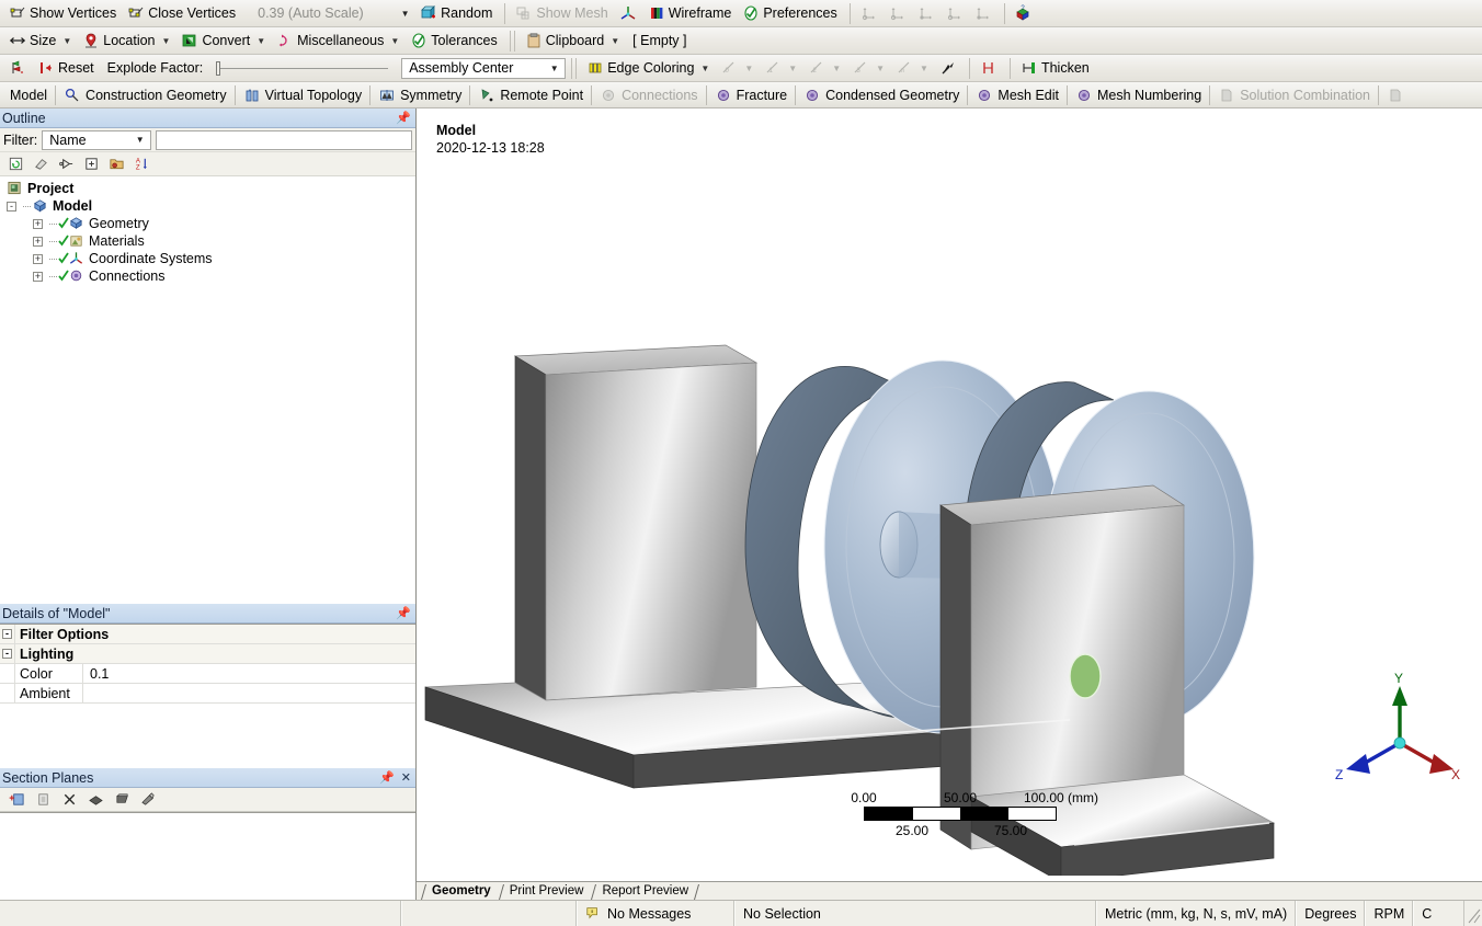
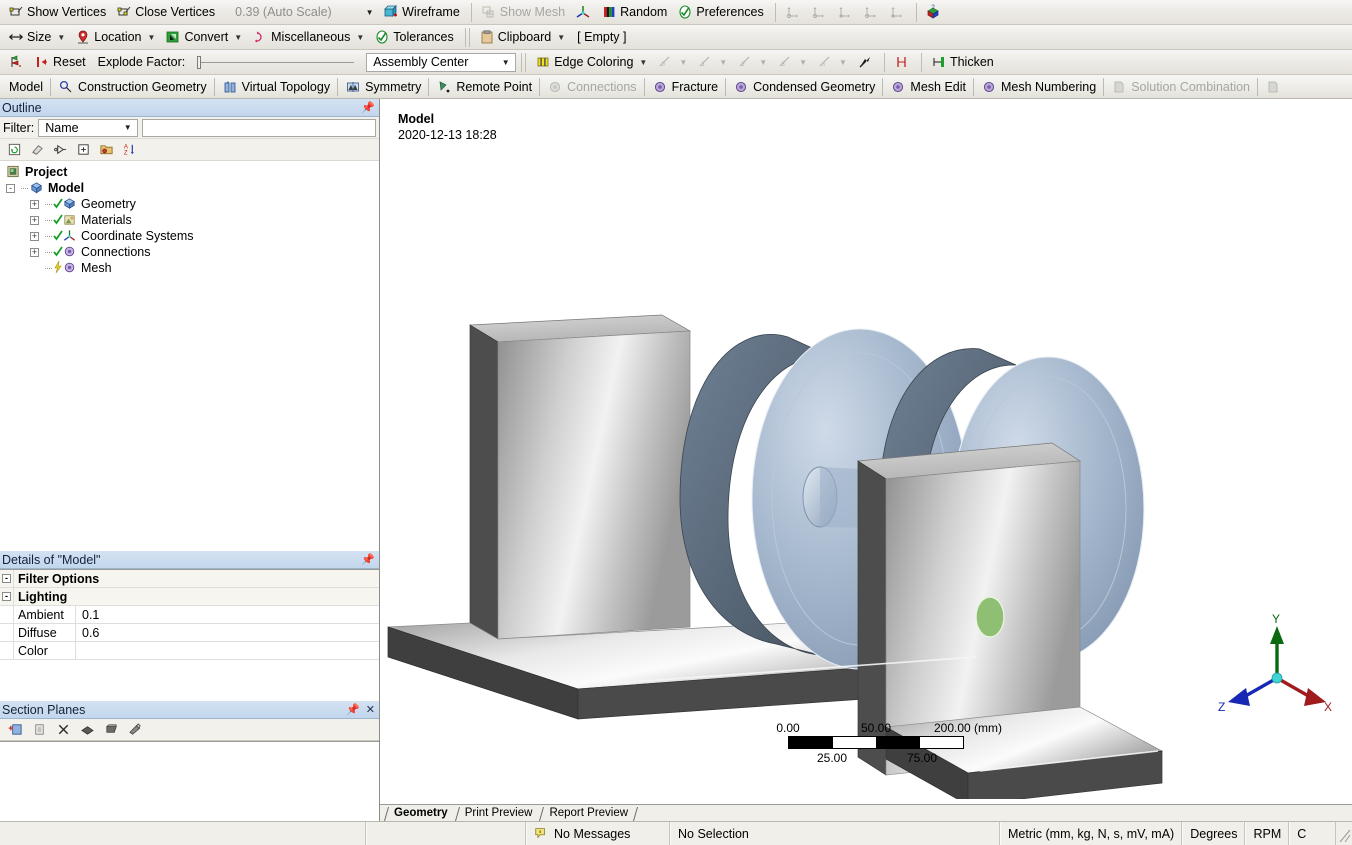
  Show Vertices
  Close Vertices
  0.39 (Auto Scale)
  ▼
- Random
+ Wireframe
  Show Mesh
- Wireframe
+ Random
  Preferences
  Size
  ▼
  Location
  ▼
  Convert
  ▼
  Miscellaneous
  ▼
  Tolerances
  Clipboard
  ▼
  [ Empty ]
  Reset
  Explode Factor:
  Assembly Center
  ▼
  Edge Coloring
  ▼
  ▼
  ▼
  ▼
  ▼
  ▼
  Thicken
  Model
  Construction Geometry
  Virtual Topology
  Symmetry
  Remote Point
  Connections
  Fracture
  Condensed Geometry
  Mesh Edit
  Mesh Numbering
  Solution Combination
  Outline
  📌
  Filter:
  Name
  ▼
  Project
  -
  Model
  +
  Geometry
  +
  Materials
  +
  Coordinate Systems
  +
  Connections
+ Mesh
  Details of "Model"
  📌
  -
  Filter Options
  -
  Lighting
- Color
+ Ambient
  0.1
+ Diffuse
+ 0.6
- Ambient
+ Color
  Section Planes
  📌
  ✕
  Model
  2020-12-13 18:28
  0.00
  50.00
- 100.00 (mm)
+ 200.00 (mm)
  25.00
  75.00
  Y
  Z
  X
  Geometry
  Print Preview
  Report Preview
  No Messages
  No Selection
  Metric (mm, kg, N, s, mV, mA)
  Degrees
  RPM
  C
